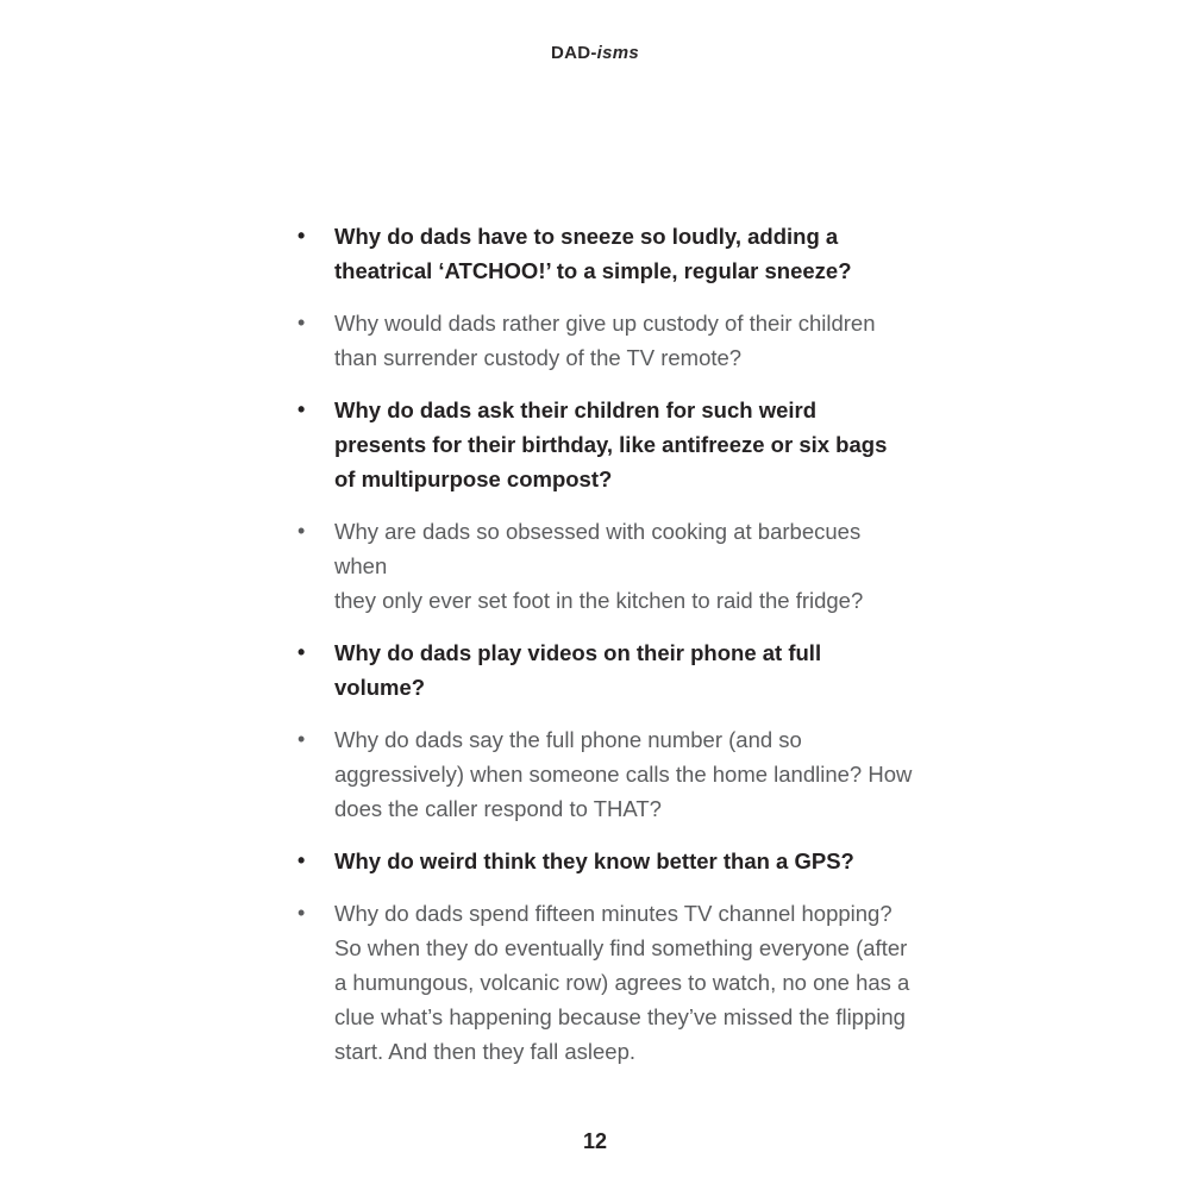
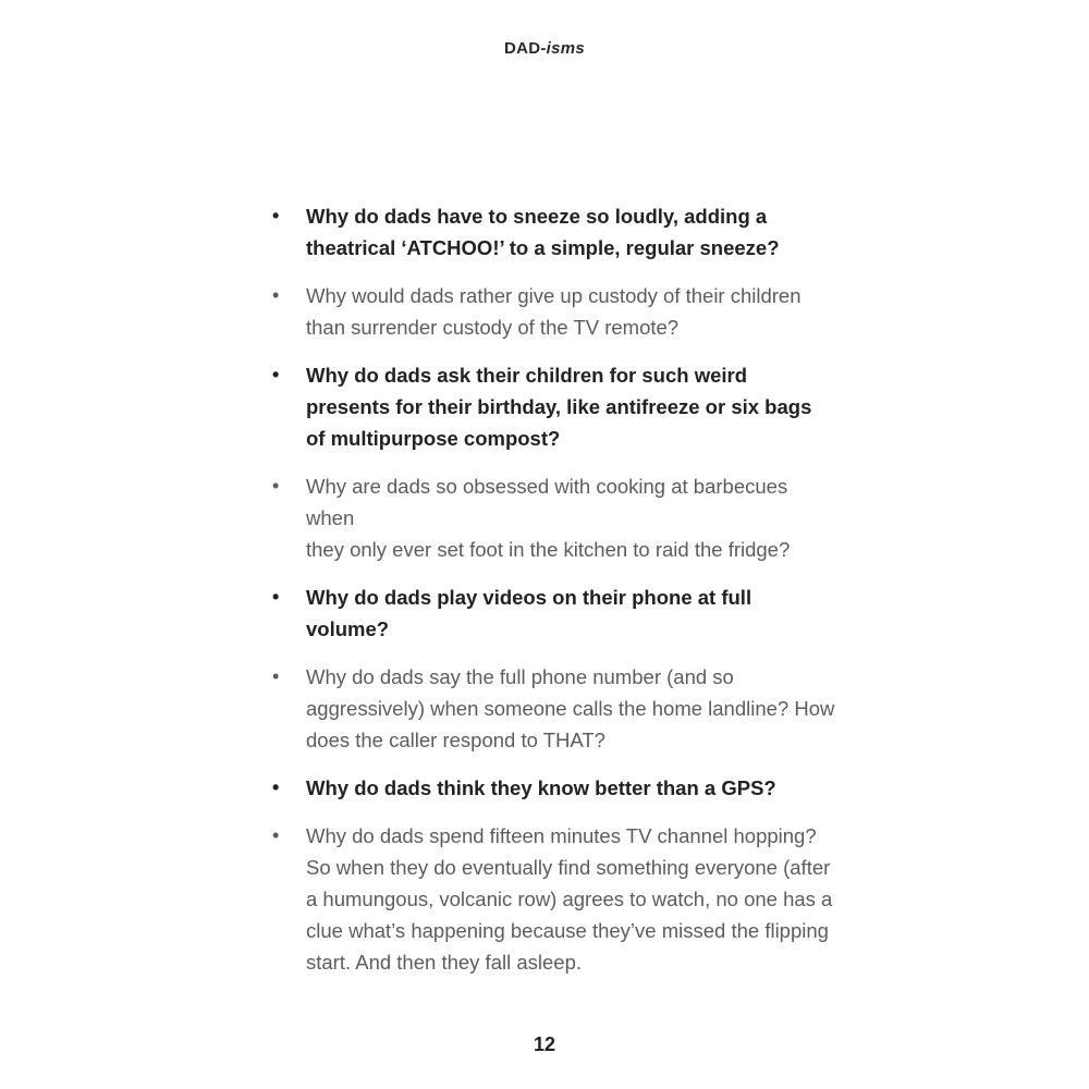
  DAD-isms
  •
  Why do dads have to sneeze so loudly, adding a
  theatrical ‘ATCHOO!’ to a simple, regular sneeze?
  •
  Why would dads rather give up custody of their children
  than surrender custody of the TV remote?
  •
  Why do dads ask their children for such weird
  presents for their birthday, like antifreeze or six bags
  of multipurpose compost?
  •
  Why are dads so obsessed with cooking at barbecues when
  they only ever set foot in the kitchen to raid the fridge?
  •
  Why do dads play videos on their phone at full
  volume?
  •
  Why do dads say the full phone number (and so
  aggressively) when someone calls the home landline? How
  does the caller respond to THAT?
  •
- Why do weird think they know better than a GPS?
+ Why do dads think they know better than a GPS?
  •
  Why do dads spend fifteen minutes TV channel hopping?
  So when they do eventually find something everyone (after
  a humungous, volcanic row) agrees to watch, no one has a
  clue what’s happening because they’ve missed the flipping
  start. And then they fall asleep.
  12
